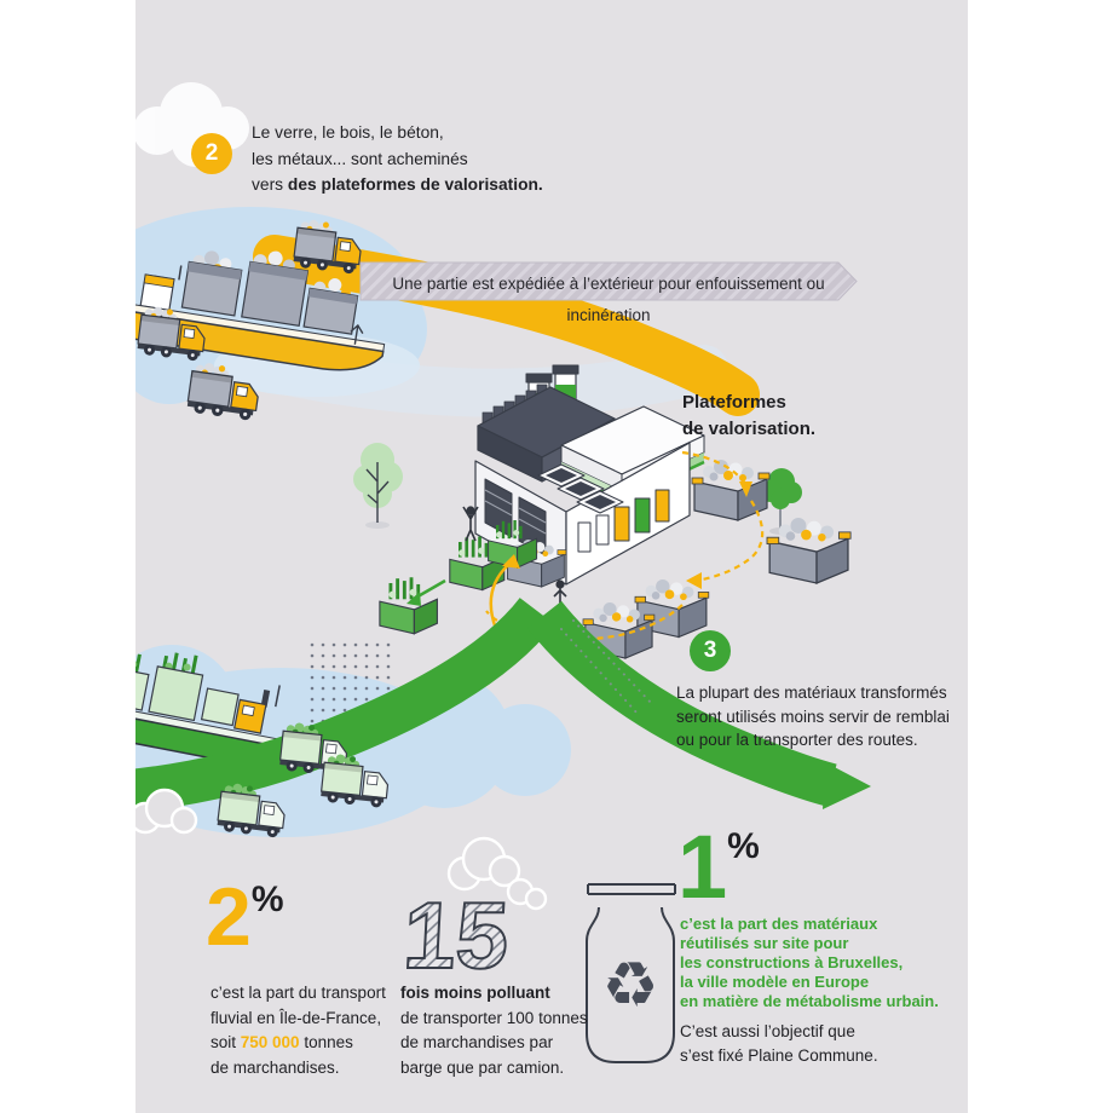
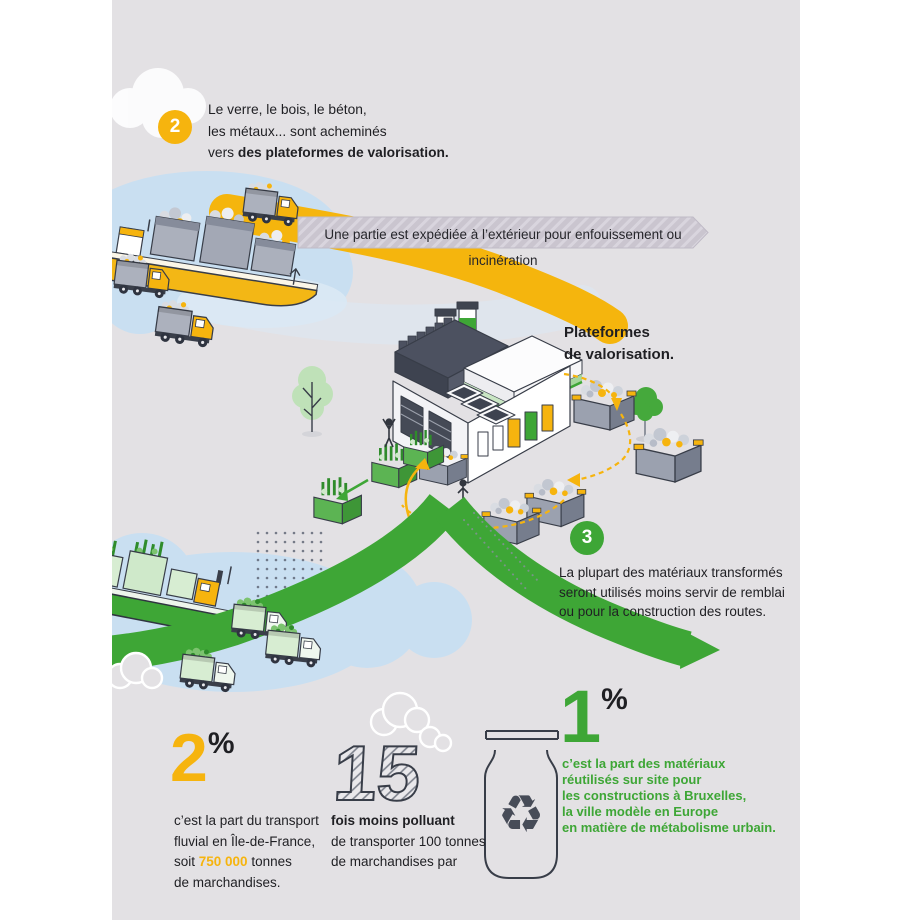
  ♻
  2
  Le verre, le bois, le béton,
  les métaux... sont acheminés
  vers des plateformes de valorisation.
  Une partie est expédiée à l’extérieur pour enfouissement ou incinération
  Plateformes
  de valorisation.
  3
  La plupart des matériaux transformés
  seront utilisés moins servir de remblai
- ou pour la transporter des routes.
+ ou pour la construction des routes.
  2
  %
  c’est la part du transport
  fluvial en Île-de-France,
  soit 750 000 tonnes
  de marchandises.
  fois moins polluant
  de transporter 100 tonnes
  de marchandises par
- barge que par camion.
  1
  %
  c’est la part des matériaux
  réutilisés sur site pour
  les constructions à Bruxelles,
  la ville modèle en Europe
  en matière de métabolisme urbain.
- C’est aussi l’objectif que
- s’est fixé Plaine Commune.
